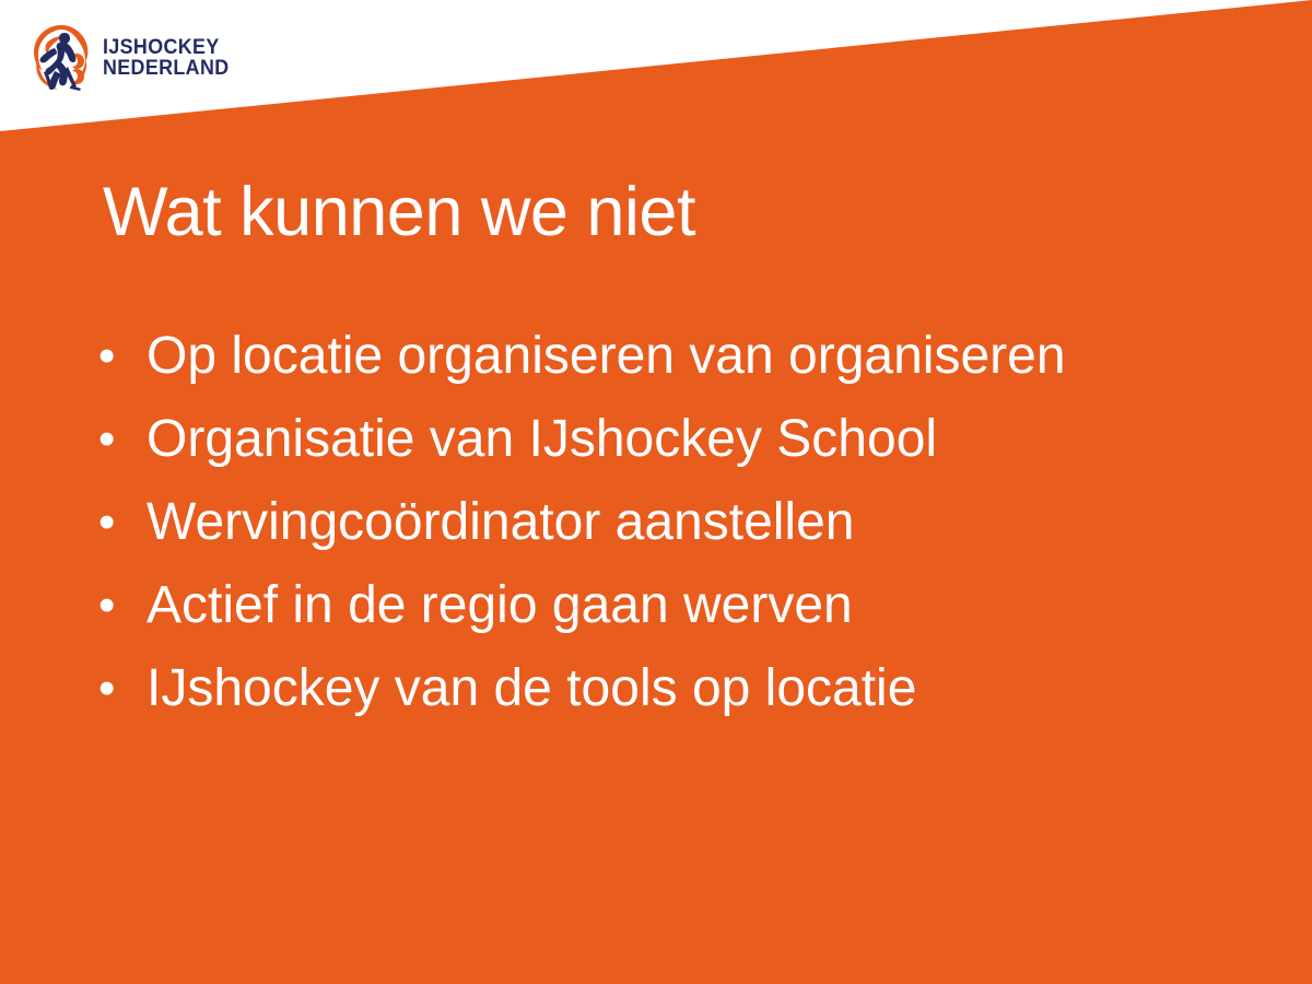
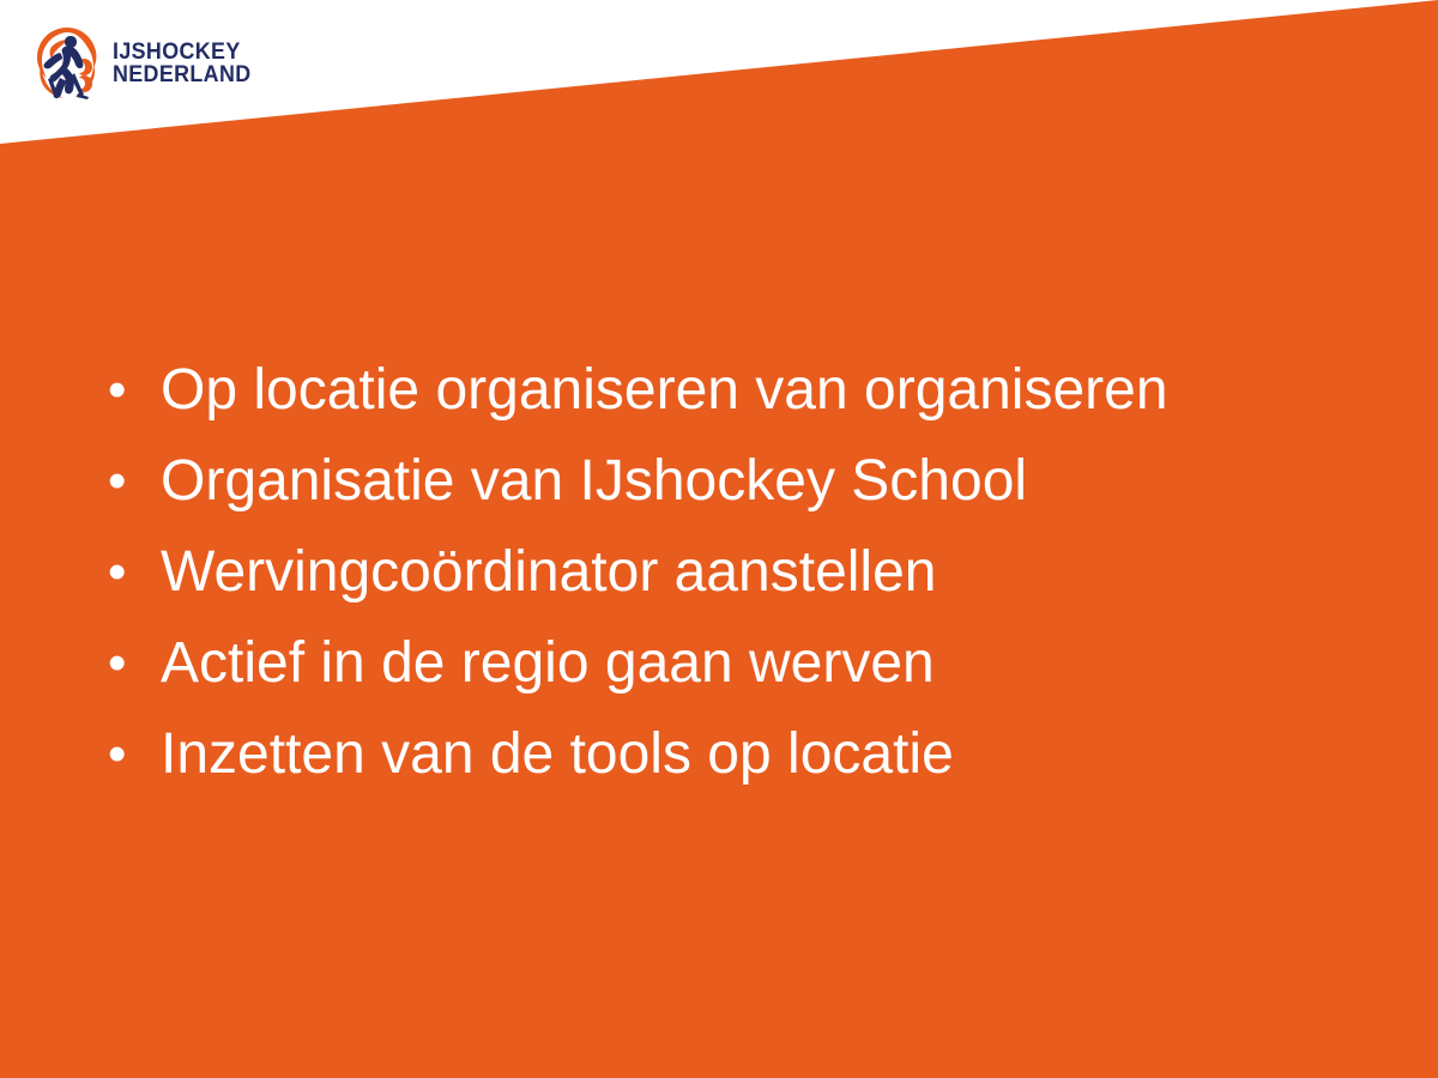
  IJSHOCKEY
  NEDERLAND
- Wat kunnen we niet
  •
  Op locatie organiseren van organiseren
  •
  Organisatie van IJshockey School
  •
  Wervingcoördinator aanstellen
  •
  Actief in de regio gaan werven
  •
- IJshockey van de tools op locatie
+ Inzetten van de tools op locatie
